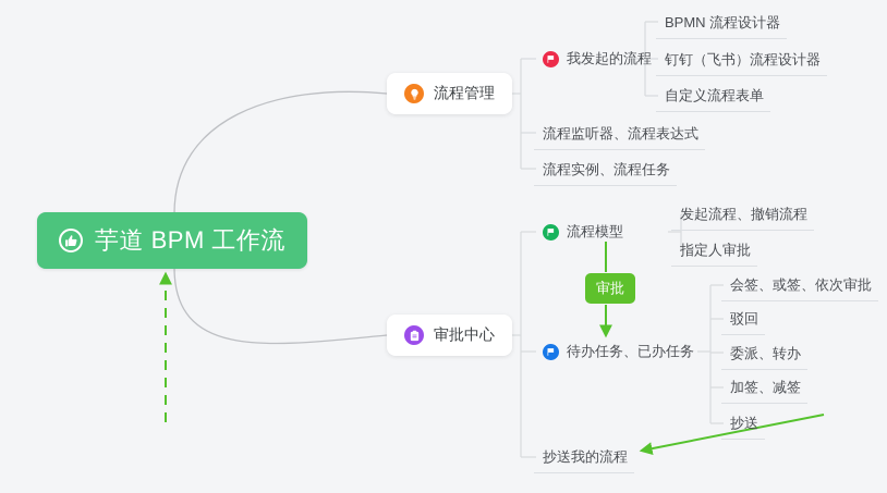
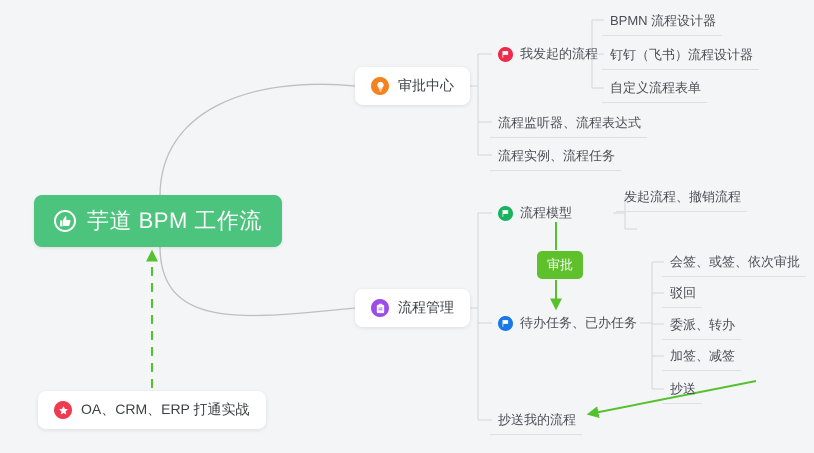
  芋道 BPM 工作流
- 流程管理
+ 审批中心
  我发起的流程
  BPMN 流程设计器
  钉钉（飞书）流程设计器
  自定义流程表单
  流程监听器、流程表达式
  流程实例、流程任务
- 审批中心
+ 流程管理
  流程模型
  发起流程、撤销流程
- 指定人审批
  待办任务、已办任务
  会签、或签、依次审批
  驳回
  委派、转办
  加签、减签
  抄送
  抄送我的流程
  审批
+ OA、CRM、ERP 打通实战
